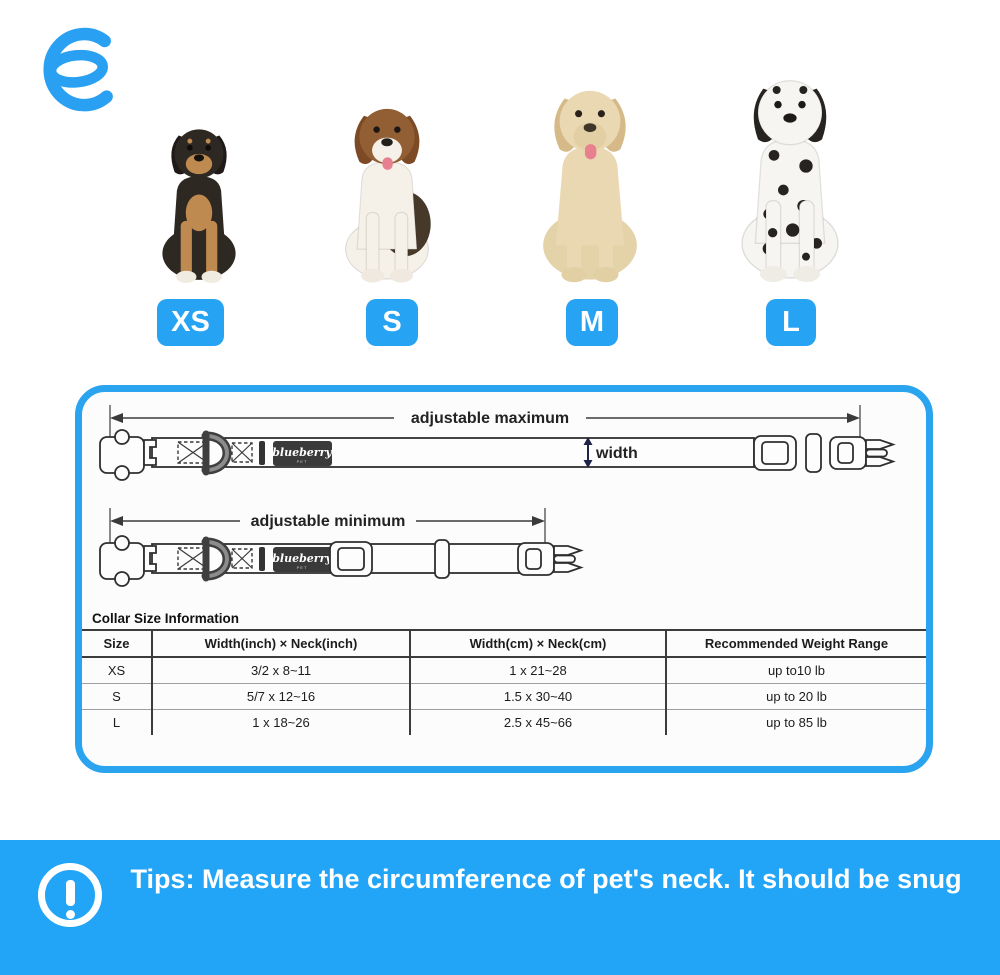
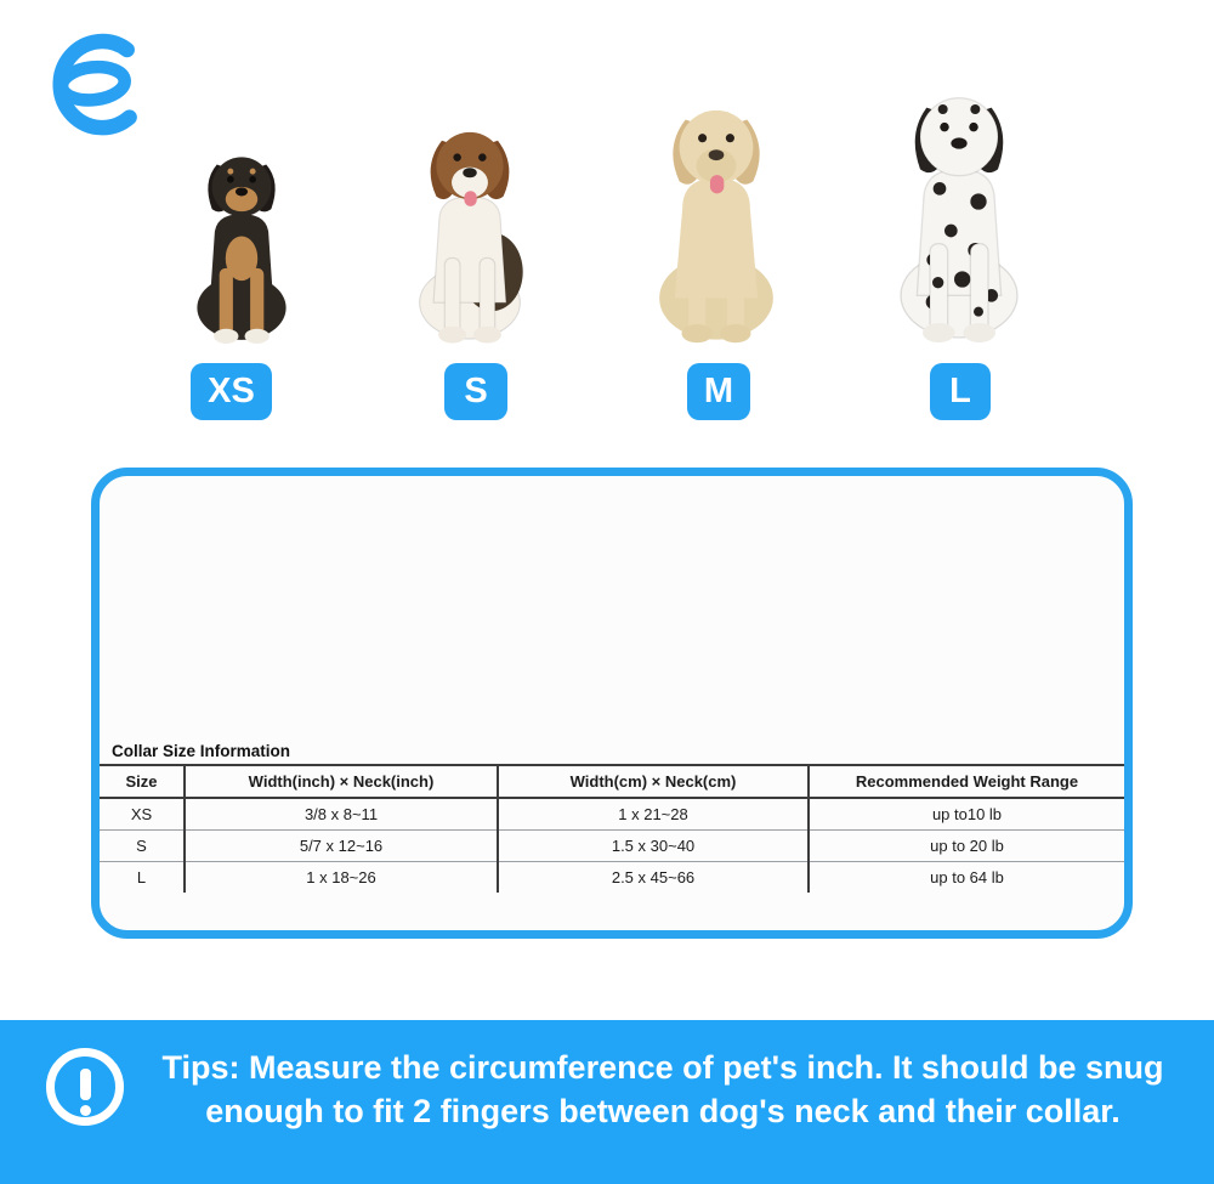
  XS
  S
  M
  L
- adjustable maximum
- width
- adjustable minimum
  Collar Size Information
  Size	Width(inch) × Neck(inch)	Width(cm) × Neck(cm)	Recommended Weight Range
- XS	3/2 x 8~11	1 x 21~28	up to10 lb
+ XS	3/8 x 8~11	1 x 21~28	up to10 lb
  S	5/7 x 12~16	1.5 x 30~40	up to 20 lb
- L	1 x 18~26	2.5 x 45~66	up to 85 lb
+ L	1 x 18~26	2.5 x 45~66	up to 64 lb
- Tips: Measure the circumference of pet's neck. It should be snug
+ Tips: Measure the circumference of pet's inch. It should be snug
+ enough to fit 2 fingers between dog's neck and their collar.
